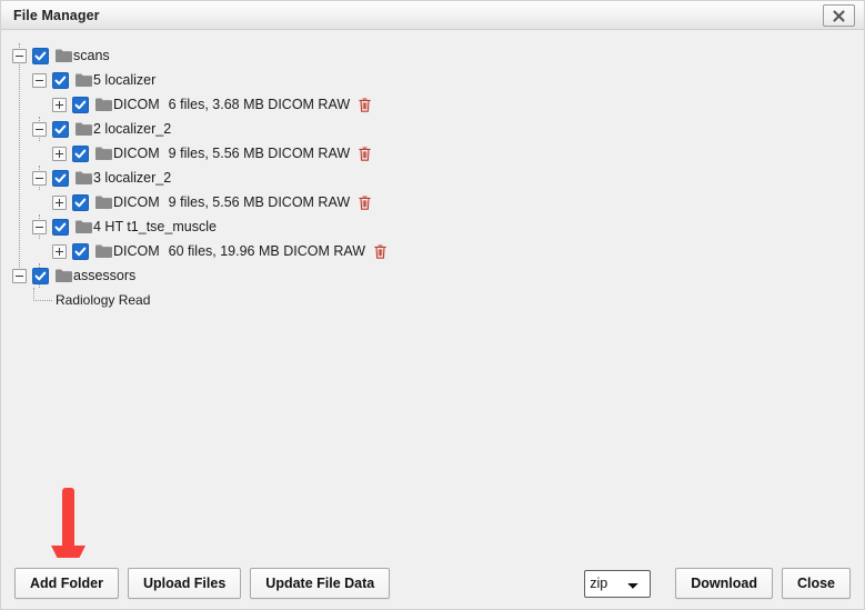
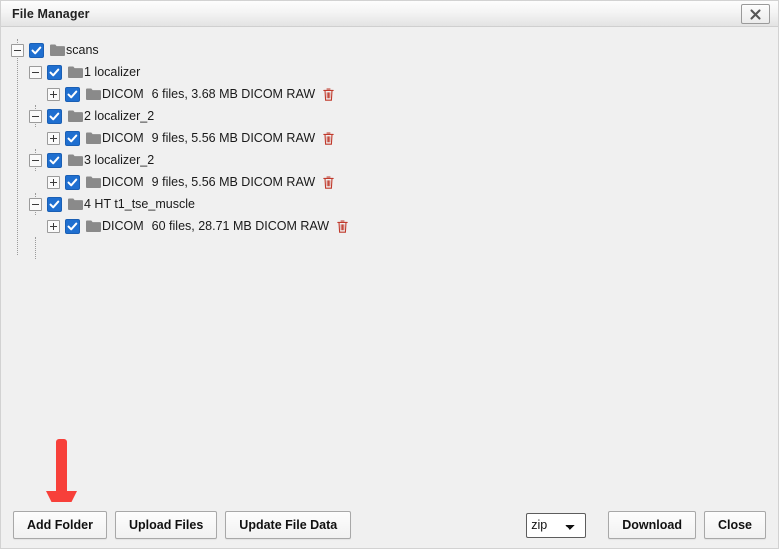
  File Manager
  scans
- 5 localizer
+ 1 localizer
  DICOM
  6 files, 3.68 MB DICOM RAW
  2 localizer_2
  DICOM
  9 files, 5.56 MB DICOM RAW
  3 localizer_2
  DICOM
  9 files, 5.56 MB DICOM RAW
  4 HT t1_tse_muscle
  DICOM
- 60 files, 19.96 MB DICOM RAW
+ 60 files, 28.71 MB DICOM RAW
- assessors
- Radiology Read
  Add Folder
  Upload Files
  Update File Data
  zip
  Download
  Close
